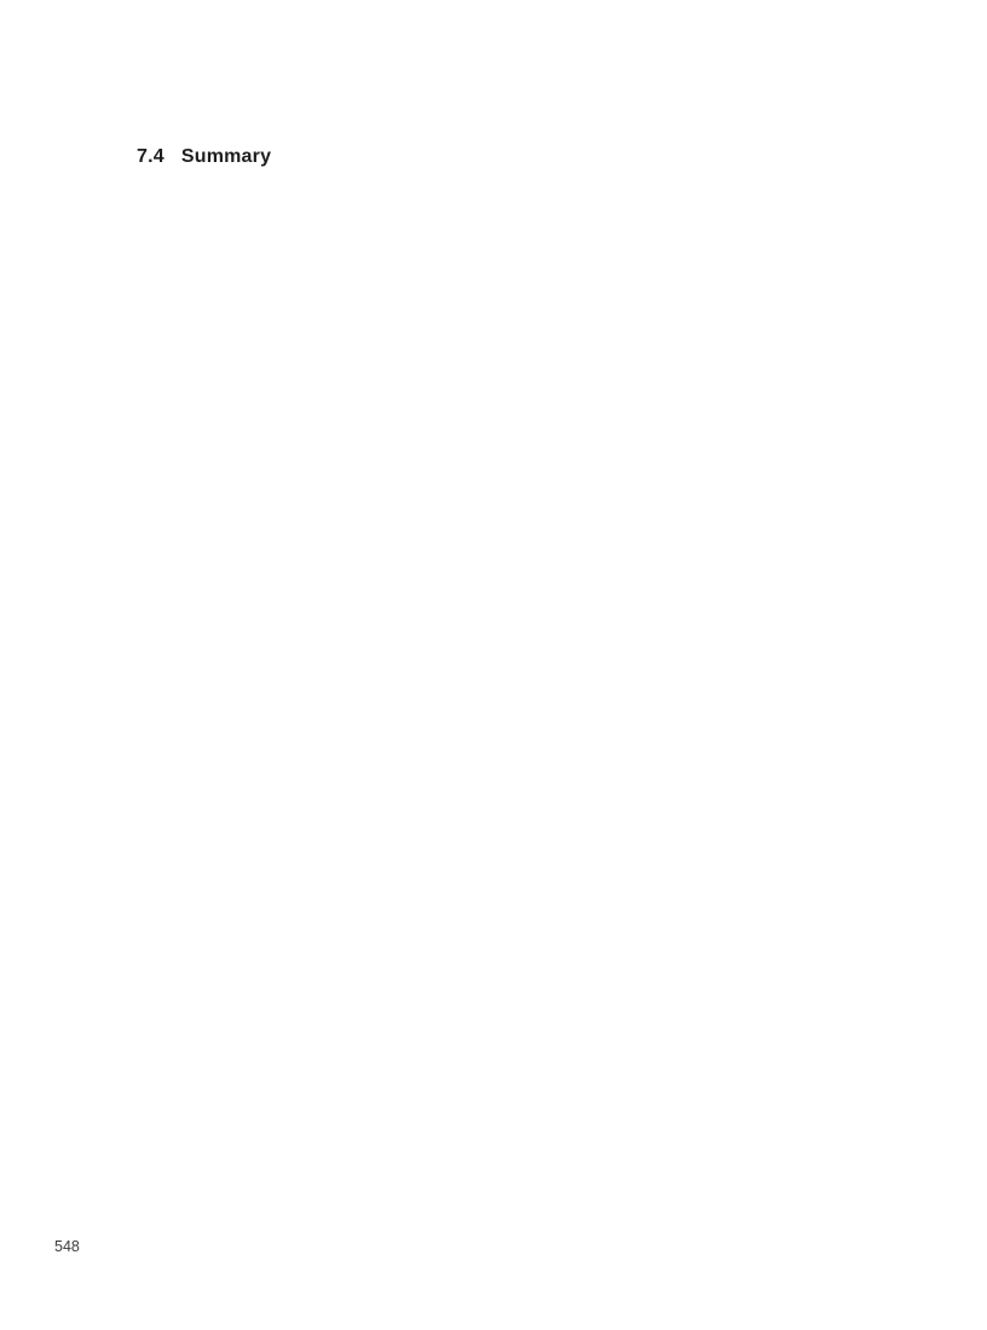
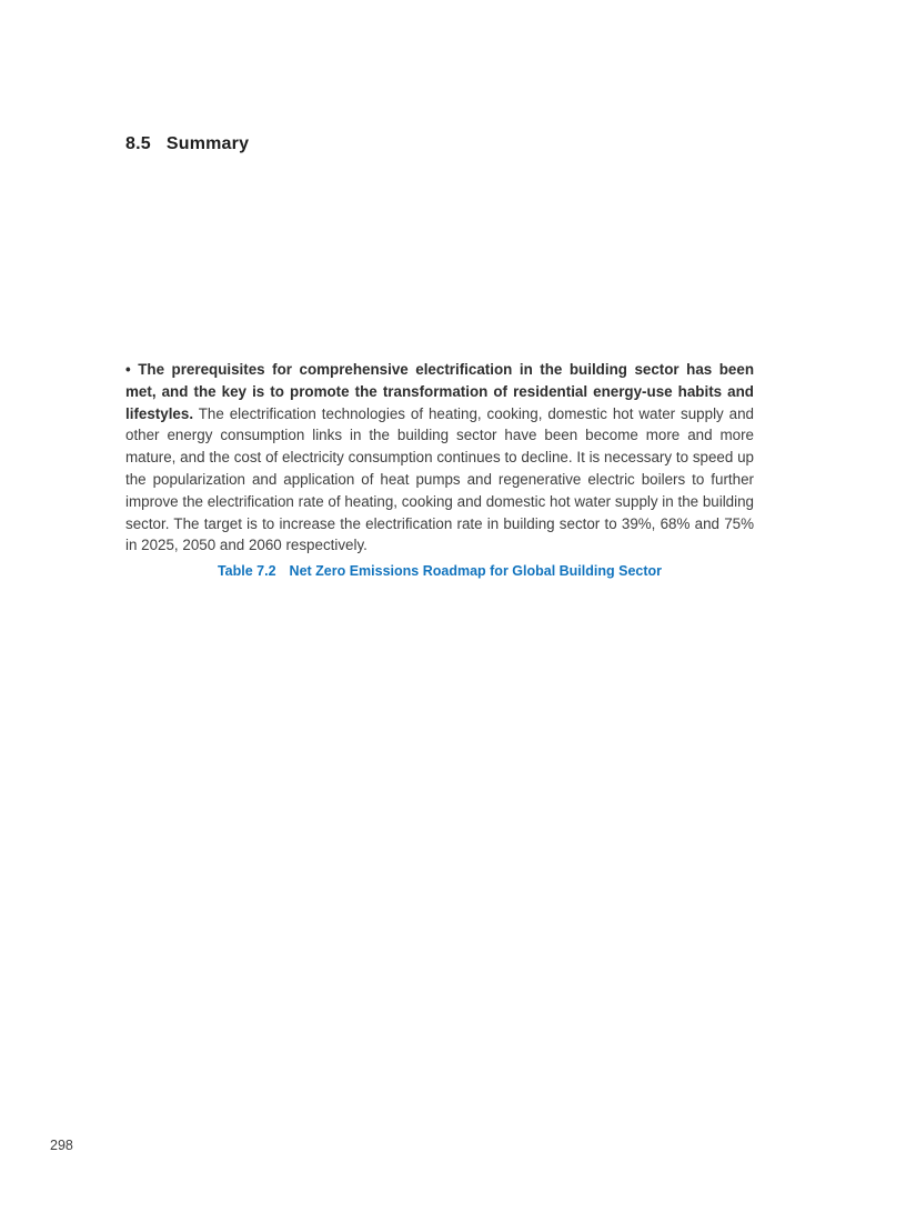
- 7.4 Summary
+ 8.5 Summary
+ • The prerequisites for comprehensive electrification in the building sector has been met, and the key is to promote the transformation of residential energy-use habits and lifestyles. The electrification technologies of heating, cooking, domestic hot water supply and other energy consumption links in the building sector have been become more and more mature, and the cost of electricity consumption continues to decline. It is necessary to speed up the popularization and application of heat pumps and regenerative electric boilers to further improve the electrification rate of heating, cooking and domestic hot water supply in the building sector. The target is to increase the electrification rate in building sector to 39%, 68% and 75% in 2025, 2050 and 2060 respectively.
+ Table 7.2 Net Zero Emissions Roadmap for Global Building Sector
- 548
+ 298
